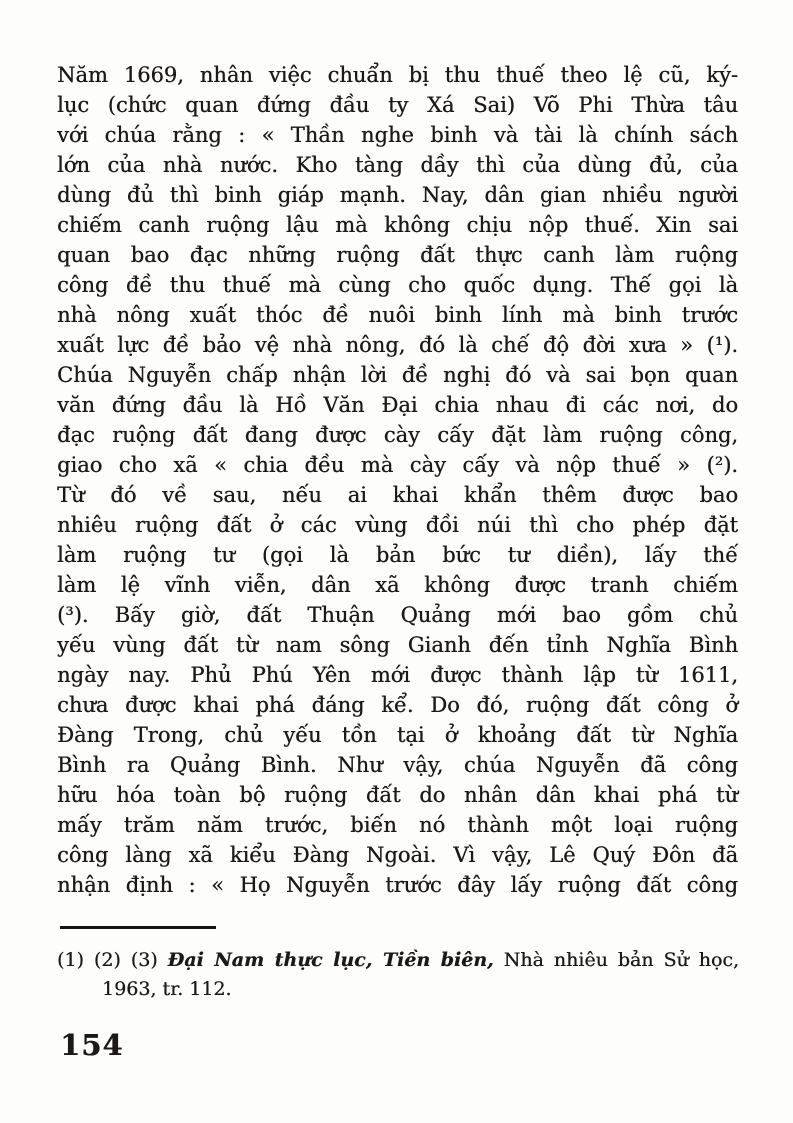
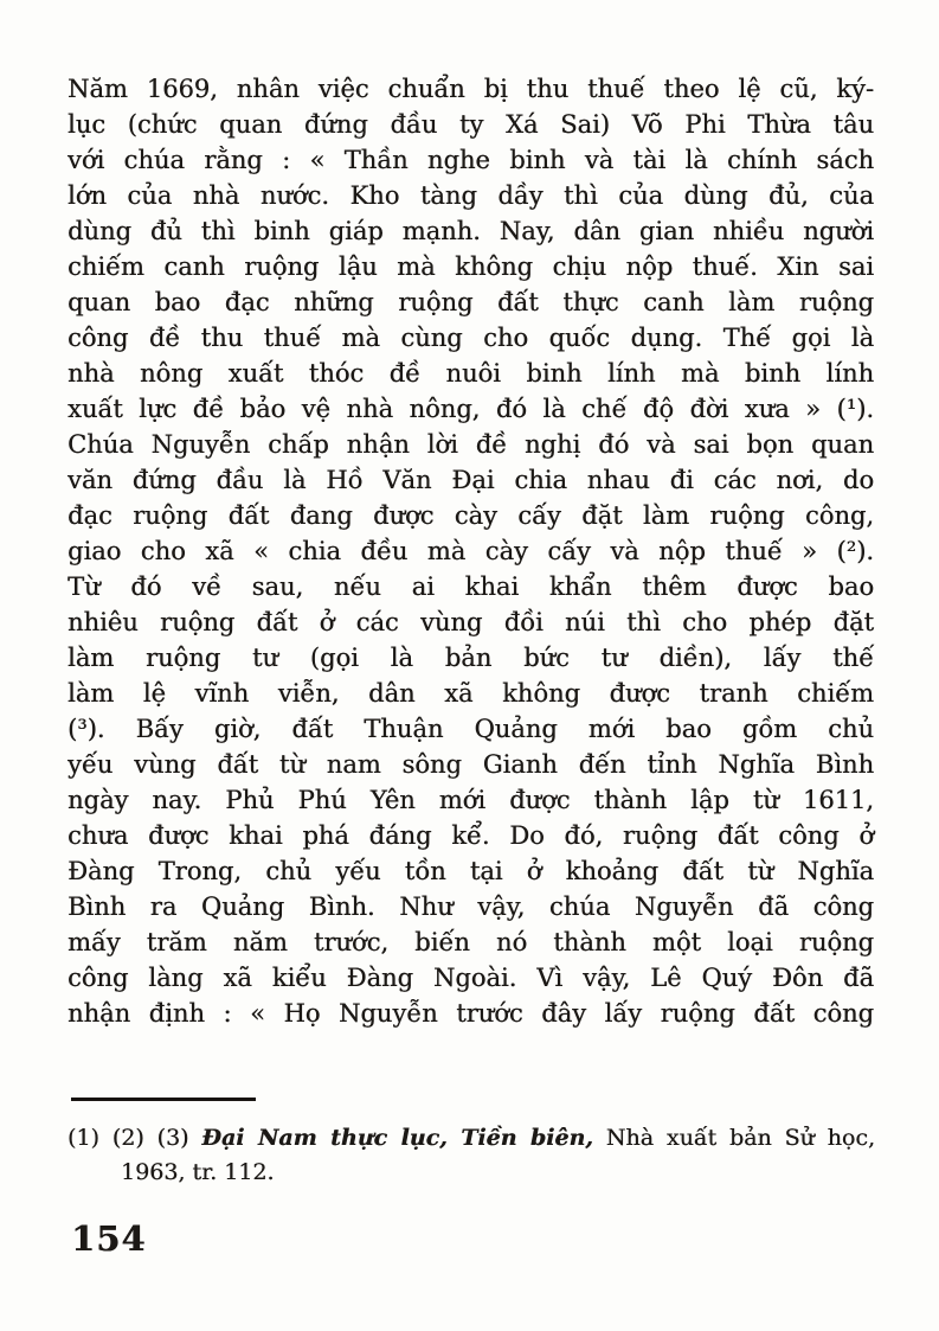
  Năm 1669, nhân việc chuẩn bị thu thuế theo lệ cũ, ký-
  lục (chức quan đứng đầu ty Xá Sai) Võ Phi Thừa tâu
  với chúa rằng : « Thần nghe binh và tài là chính sách
  lớn của nhà nước. Kho tàng dầy thì của dùng đủ, của
  dùng đủ thì binh giáp mạnh. Nay, dân gian nhiều người
  chiếm canh ruộng lậu mà không chịu nộp thuế. Xin sai
  quan bao đạc những ruộng đất thực canh làm ruộng
  công đề thu thuế mà cùng cho quốc dụng. Thế gọi là
- nhà nông xuất thóc đề nuôi binh lính mà binh trước
+ nhà nông xuất thóc đề nuôi binh lính mà binh lính
  xuất lực đề bảo vệ nhà nông, đó là chế độ đời xưa » (¹).
  Chúa Nguyễn chấp nhận lời đề nghị đó và sai bọn quan
  văn đứng đầu là Hồ Văn Đại chia nhau đi các nơi, do
  đạc ruộng đất đang được cày cấy đặt làm ruộng công,
  giao cho xã « chia đều mà cày cấy và nộp thuế » (²).
  Từ đó về sau, nếu ai khai khẩn thêm được bao
  nhiêu ruộng đất ở các vùng đồi núi thì cho phép đặt
  làm ruộng tư (gọi là bản bức tư diền), lấy thế
  làm lệ vĩnh viễn, dân xã không được tranh chiếm
  (³). Bấy giờ, đất Thuận Quảng mới bao gồm chủ
  yếu vùng đất từ nam sông Gianh đến tỉnh Nghĩa Bình
  ngày nay. Phủ Phú Yên mới được thành lập từ 1611,
  chưa được khai phá đáng kể. Do đó, ruộng đất công ở
  Đàng Trong, chủ yếu tồn tại ở khoảng đất từ Nghĩa
  Bình ra Quảng Bình. Như vậy, chúa Nguyễn đã công
- hữu hóa toàn bộ ruộng đất do nhân dân khai phá từ
  mấy trăm năm trước, biến nó thành một loại ruộng
  công làng xã kiểu Đàng Ngoài. Vì vậy, Lê Quý Đôn đã
  nhận định : « Họ Nguyễn trước đây lấy ruộng đất công
- (1) (2) (3) Đại Nam thực lục, Tiền biên, Nhà nhiêu bản Sử học,
+ (1) (2) (3) Đại Nam thực lục, Tiền biên, Nhà xuất bản Sử học,
  1963, tr. 112.
  154
